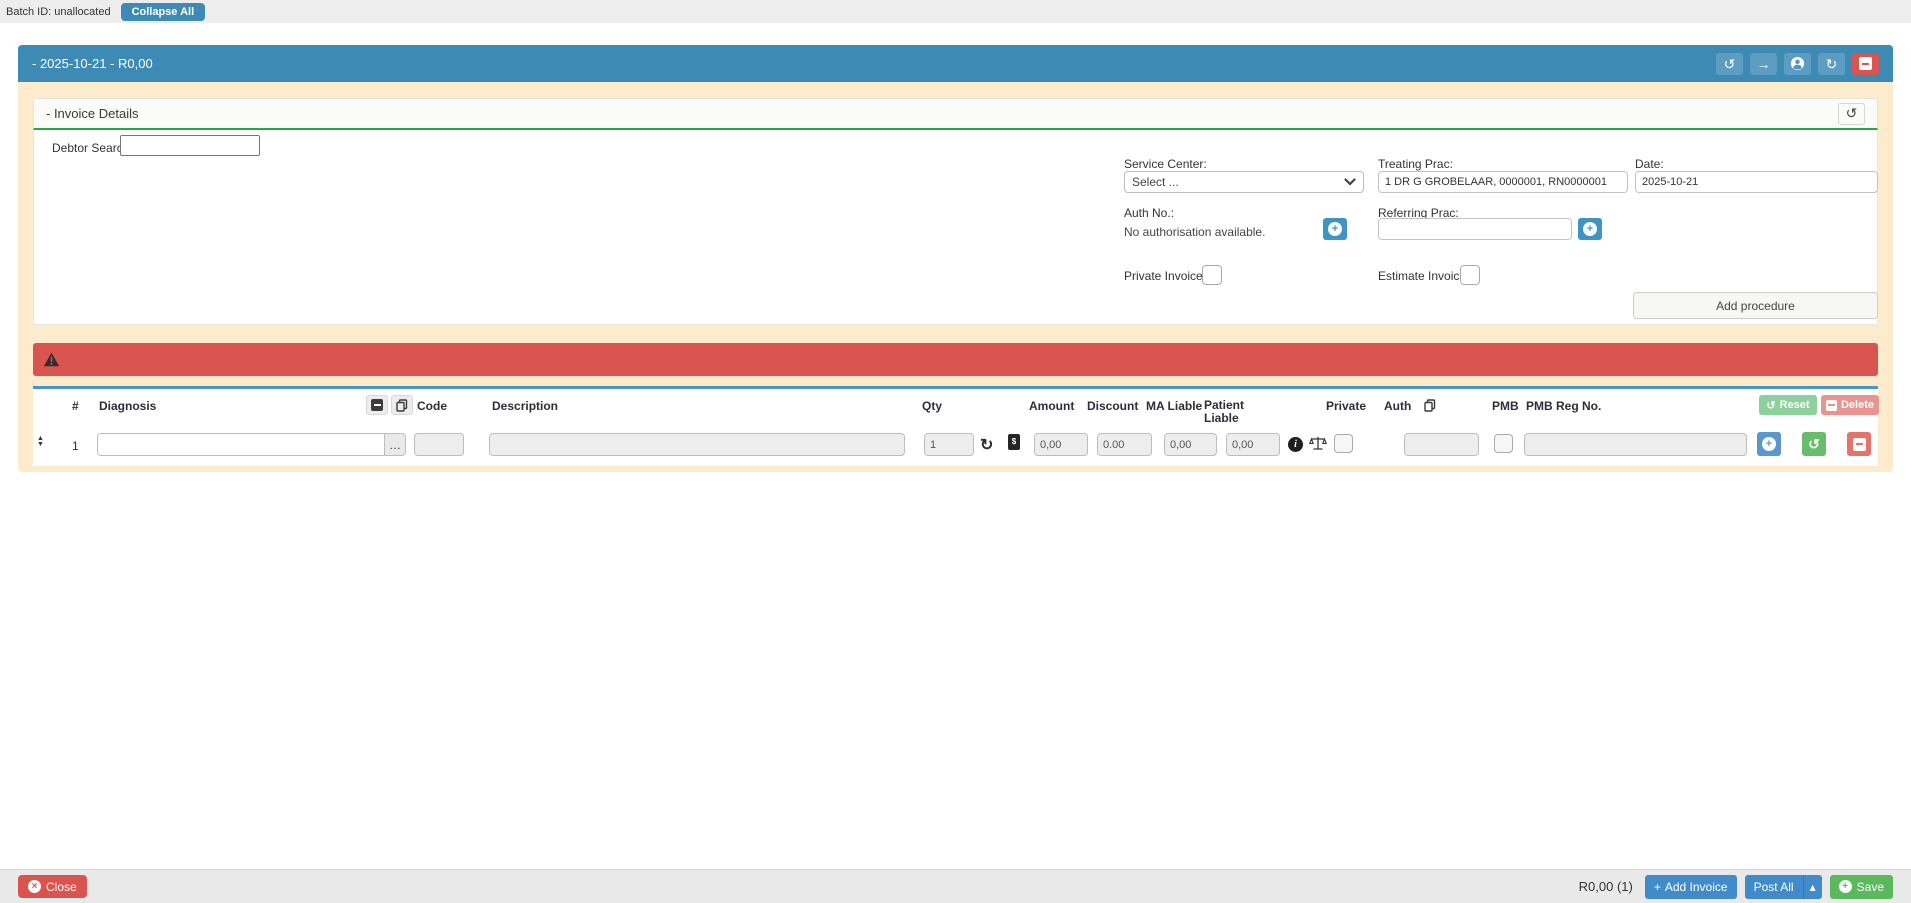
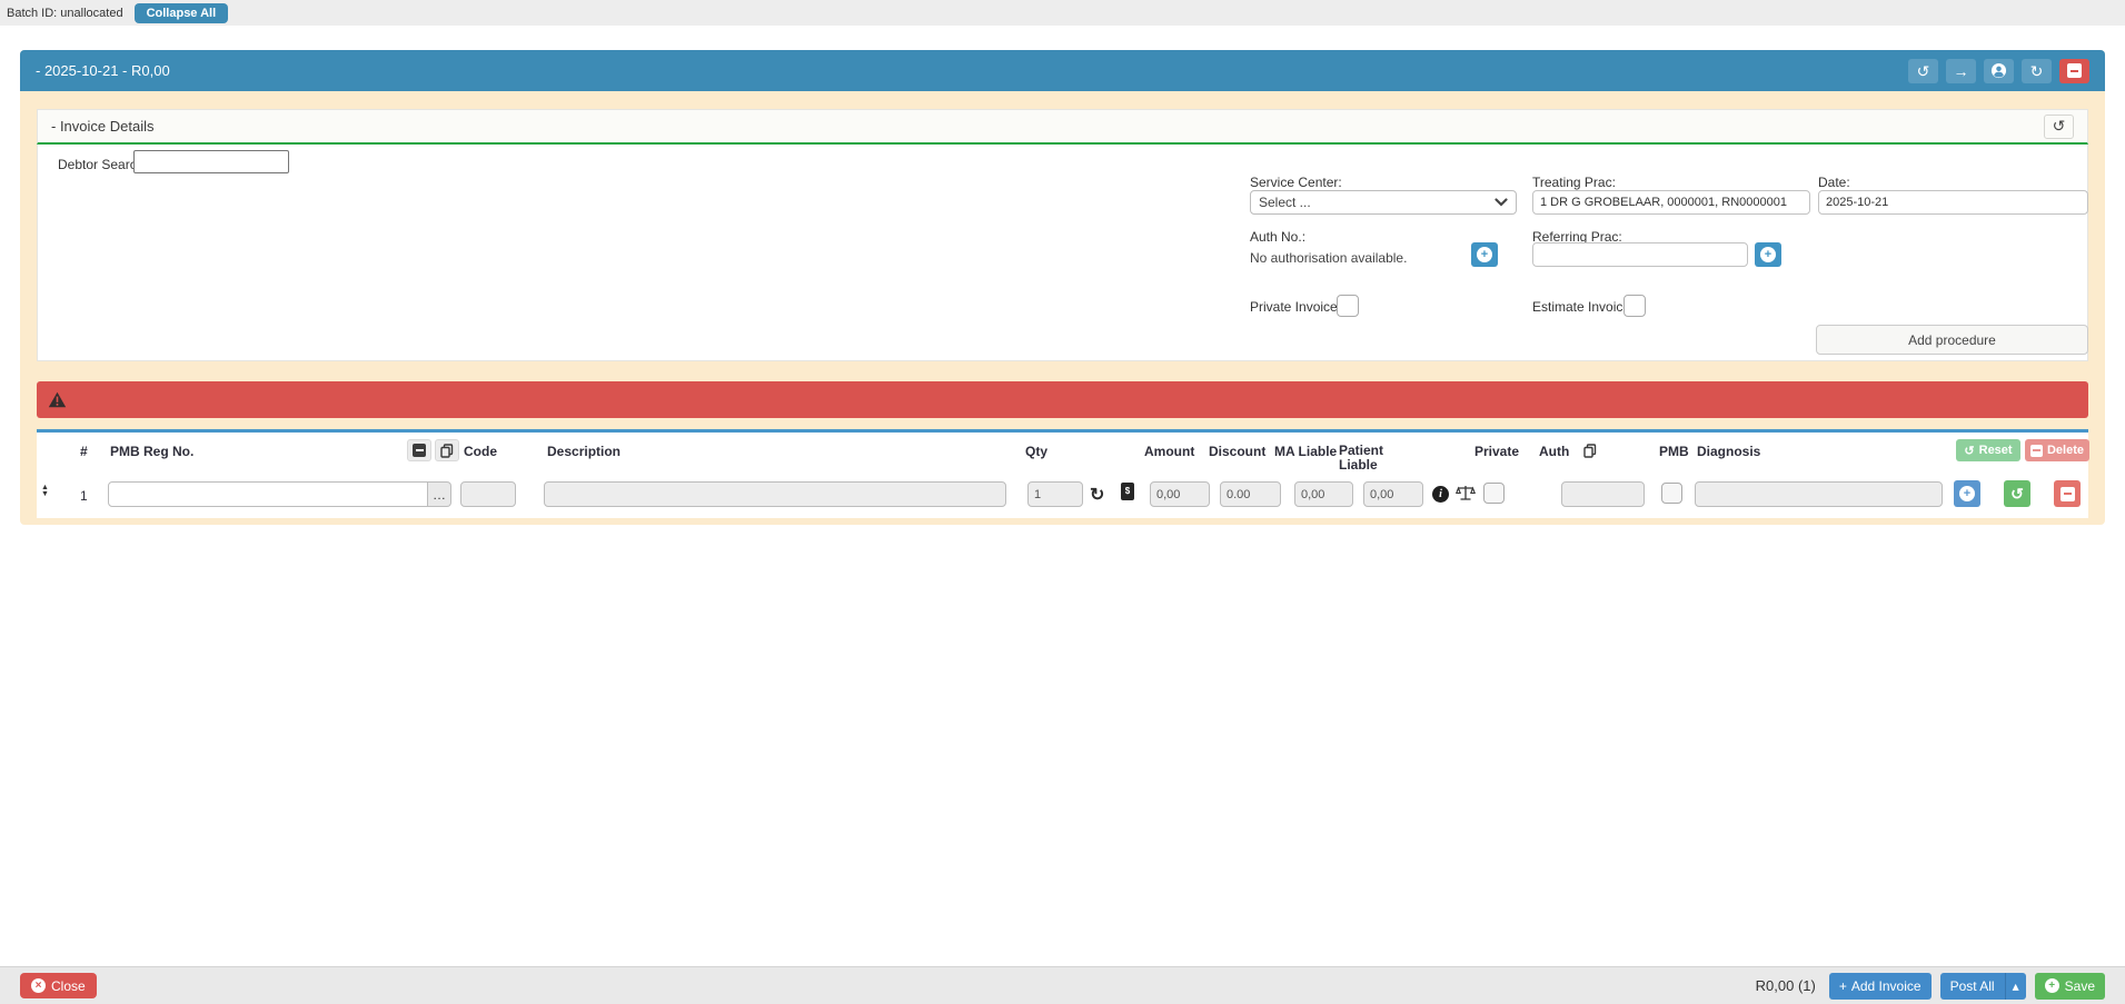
  Batch ID: unallocated
  Collapse All
  - 2025-10-21 - R0,00
  ↺
  →
  ↻
  - Invoice Details
  ↺
  Debtor Sear
  Service Center:
  Select ...
  Treating Prac:
  1 DR G GROBELAAR, 0000001, RN0000001
  Date:
  2025-10-21
  Auth No.:
  No authorisation available.
  +
  Referring Prac:
  +
  Private Invoice
  Estimate Invoic
  Add procedure
  #
- Diagnosis
+ PMB Reg No.
  Code
  Description
  Qty
  Amount
  Discount
  MA Liable
  Patient Liable
  Private
  Auth
  PMB
- PMB Reg No.
+ Diagnosis
  ↺
  Reset
  Delete
  1
  …
  1
  ↻
  $
  0,00
  0.00
  0,00
  0,00
  i
  +
  ↺
  ×
  Close
  R0,00 (1)
  +
  Add Invoice
  Post All
  ▴
  +
  Save
